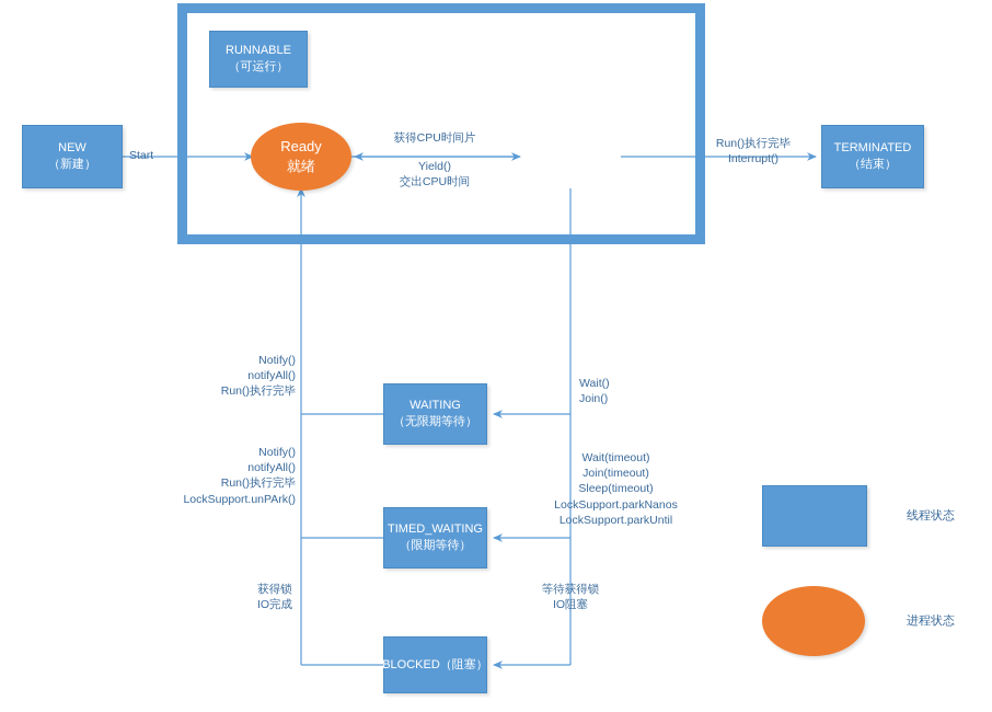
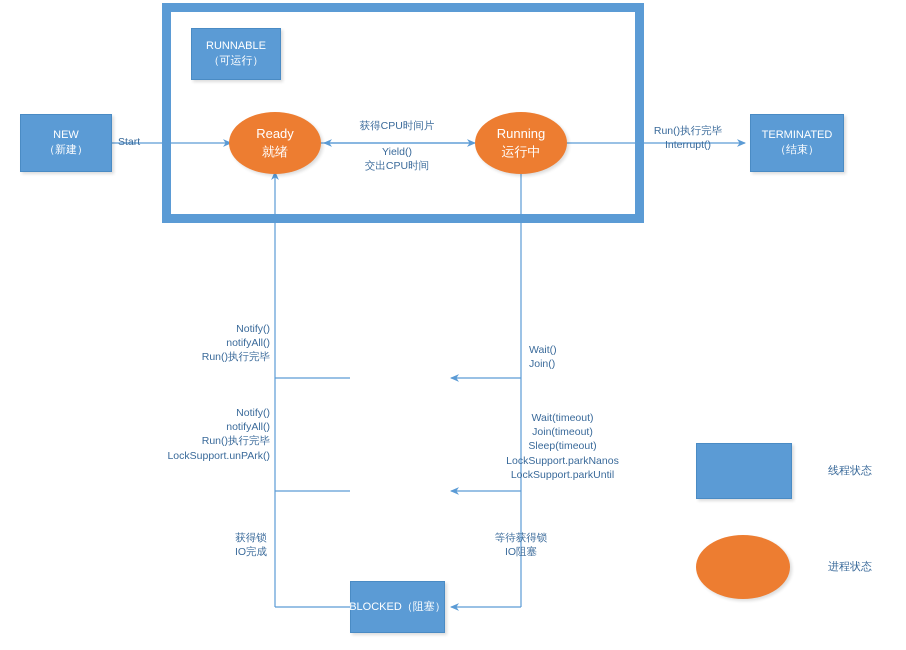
  NEW
  （新建）
  RUNNABLE
  （可运行）
  Ready
  就绪
+ Running
+ 运行中
  TERMINATED
  （结束）
- WAITING
- （无限期等待）
- TIMED_WAITING
- （限期等待）
  BLOCKED（阻塞）
  Start
  获得CPU时间片
  Yield()
  交出CPU时间
  Run()执行完毕
  Interrupt()
  Wait()
  Join()
  Notify()
  notifyAll()
  Run()执行完毕
  Wait(timeout)
  Join(timeout)
  Sleep(timeout)
  LockSupport.parkNanos
  LockSupport.parkUntil
  Notify()
  notifyAll()
  Run()执行完毕
  LockSupport.unPArk()
  等待获得锁
  IO阻塞
  获得锁
  IO完成
  线程状态
  进程状态
